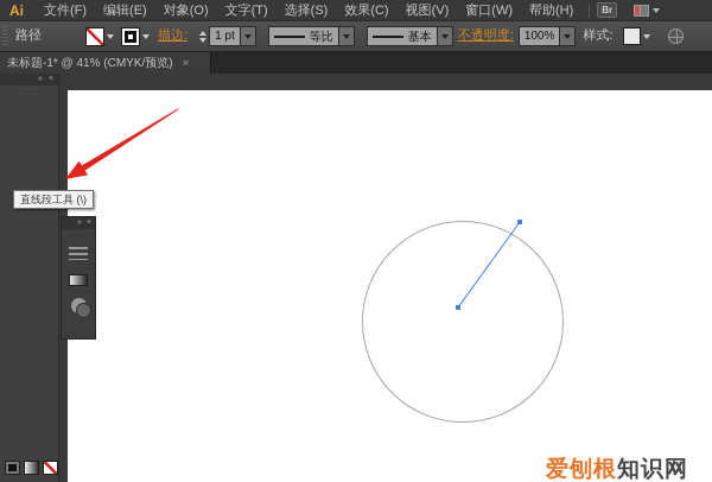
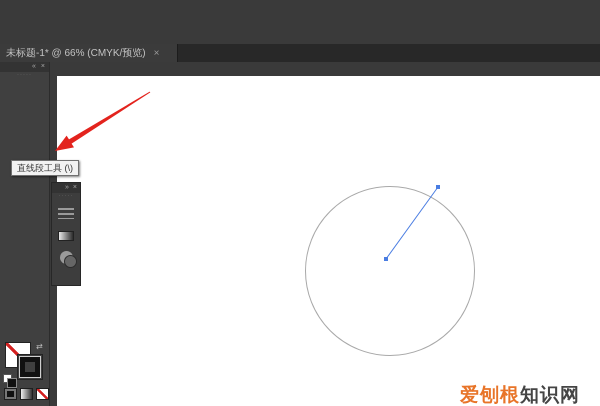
- Ai
- 文件(F)
- 编辑(E)
- 对象(O)
- 文字(T)
- 选择(S)
- 效果(C)
- 视图(V)
- 窗口(W)
- 帮助(H)
- Br
- 路径
- 描边:
- 1 pt
- 等比
- 基本
- 不透明度:
- 100%
- 样式:
- 未标题-1* @ 41% (CMYK/预览)
+ 未标题-1* @ 66% (CMYK/预览)
  ×
  爱刨根知识网
+ ⇄
  直线段工具 (\)
